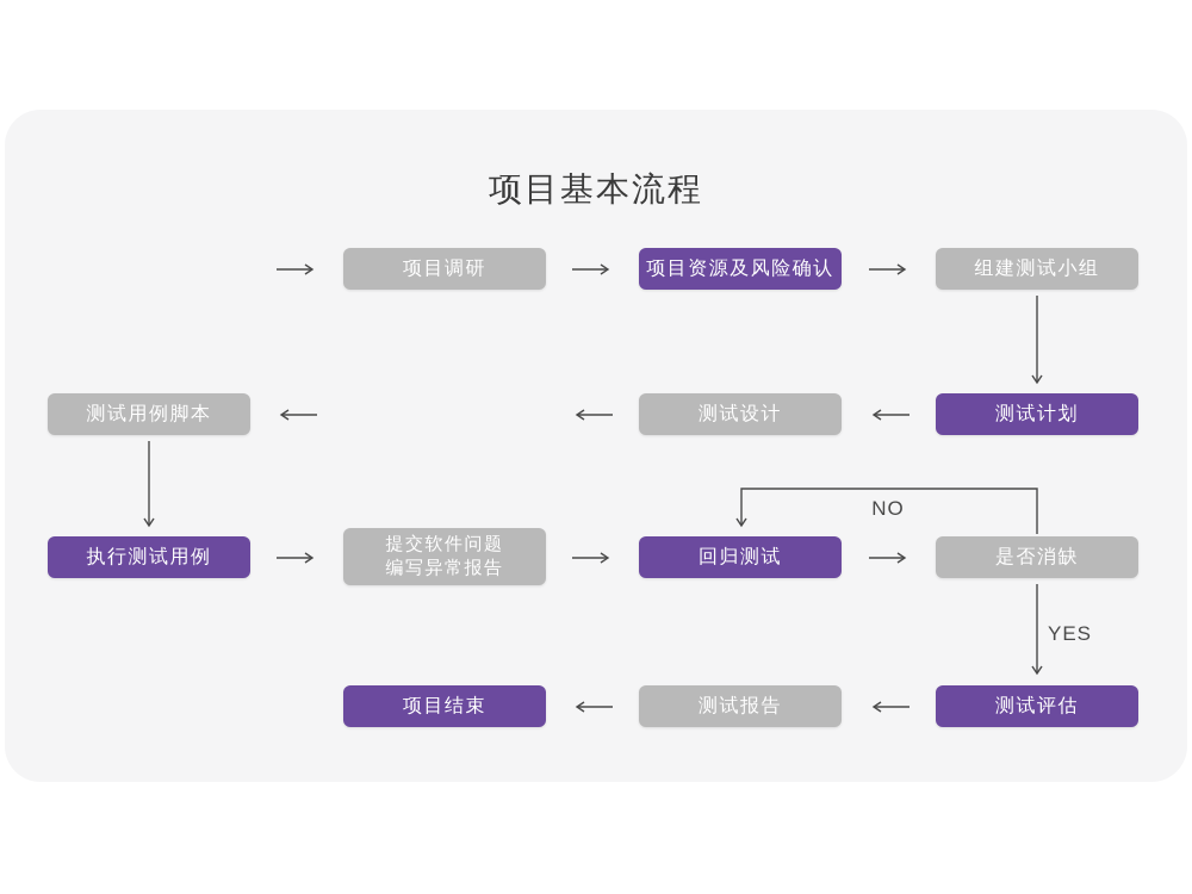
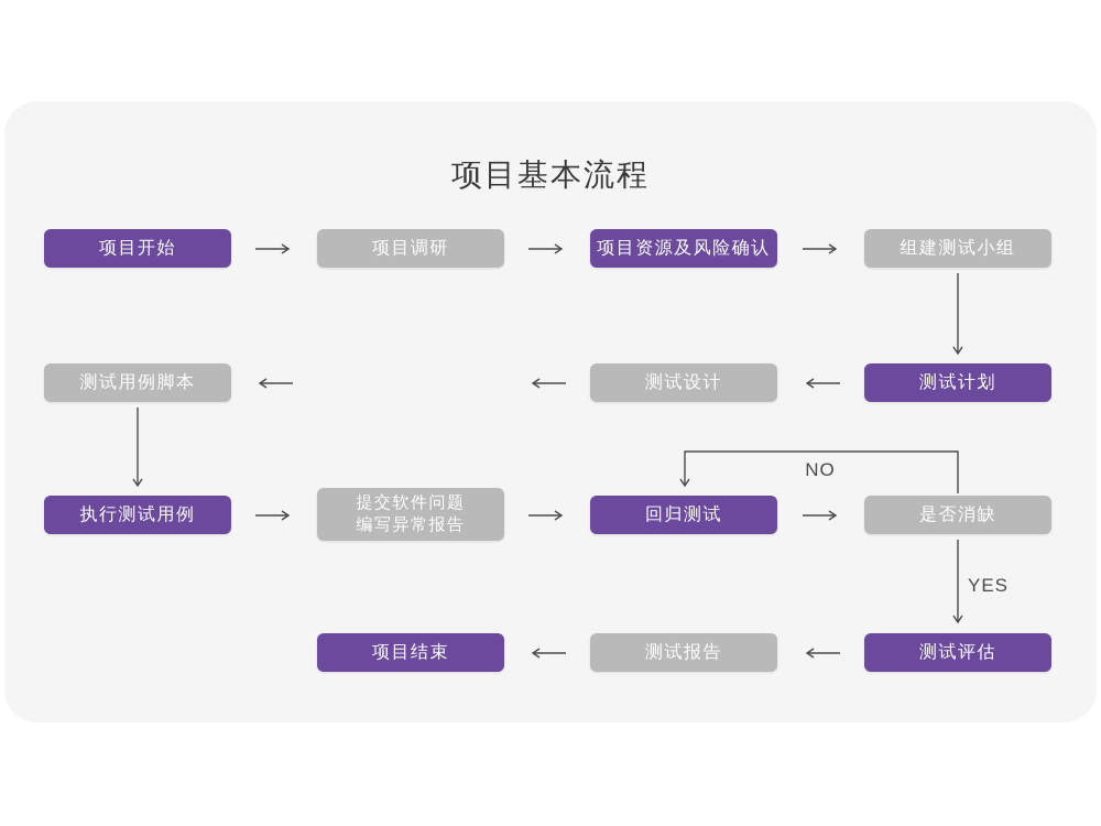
  项目基本流程
+ 项目开始
  项目调研
  项目资源及风险确认
  组建测试小组
  测试用例脚本
  测试设计
  测试计划
  执行测试用例
  提交软件问题
  编写异常报告
  回归测试
  是否消缺
  项目结束
  测试报告
  测试评估
  NO
  YES
